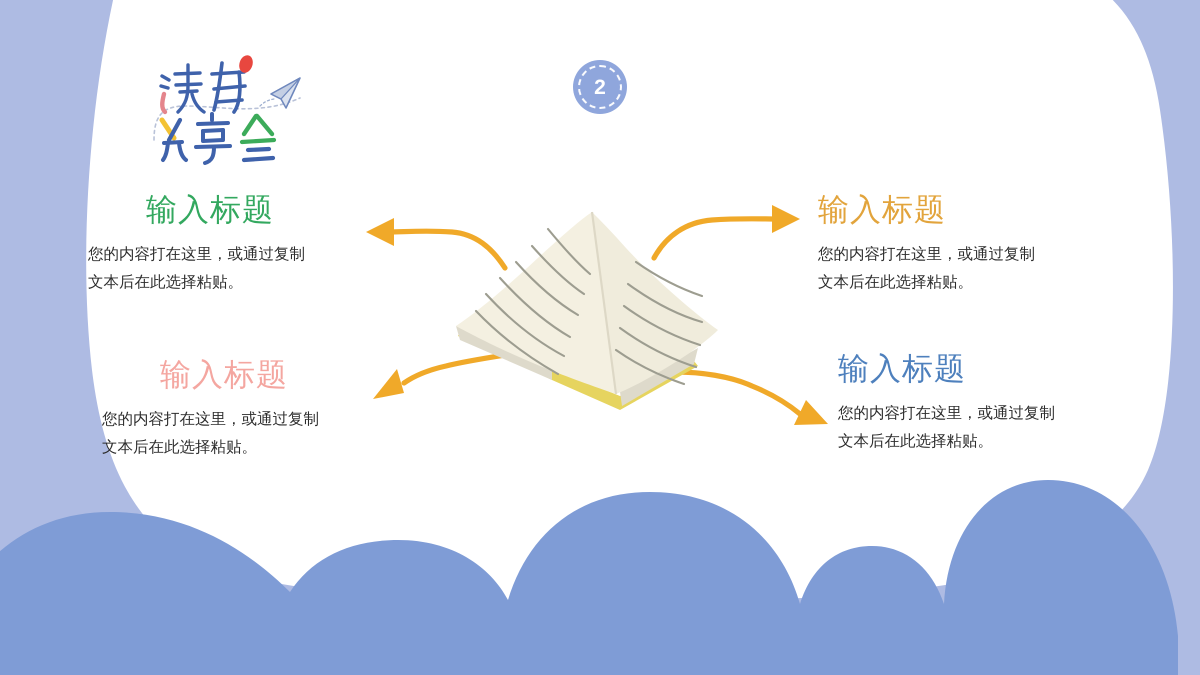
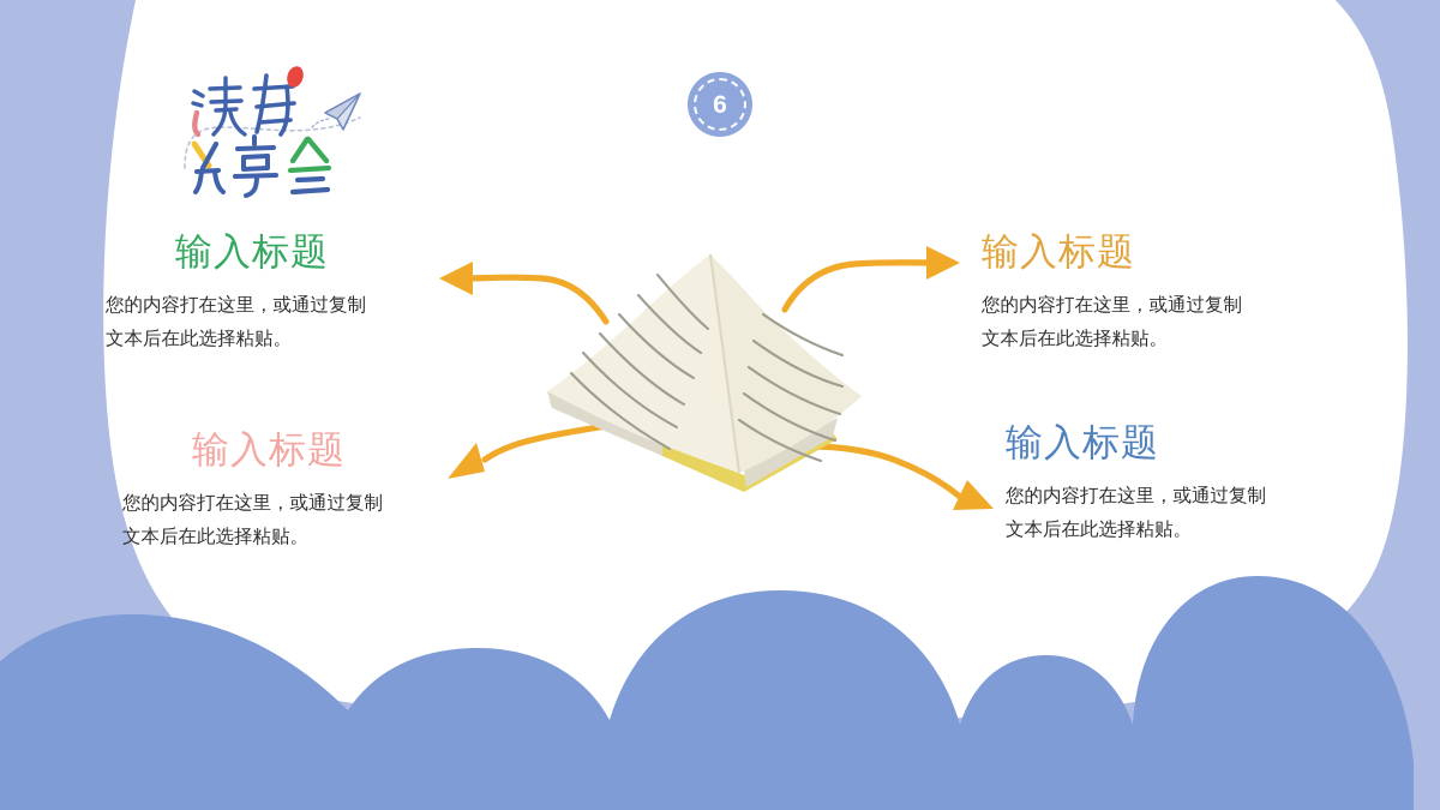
- 2
+ 6
  输入标题
  您的内容打在这里，或通过复制
  文本后在此选择粘贴。
  输入标题
  您的内容打在这里，或通过复制
  文本后在此选择粘贴。
  输入标题
  您的内容打在这里，或通过复制
  文本后在此选择粘贴。
  输入标题
  您的内容打在这里，或通过复制
  文本后在此选择粘贴。
